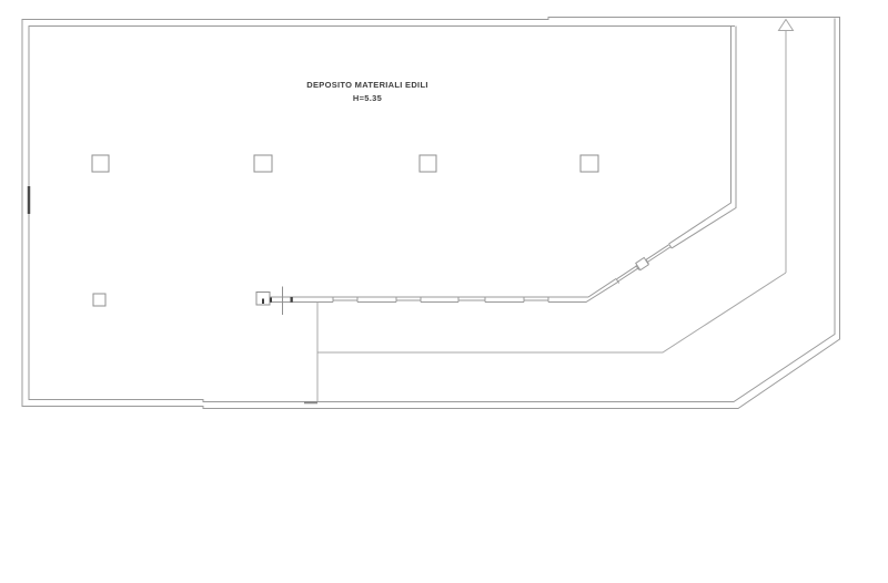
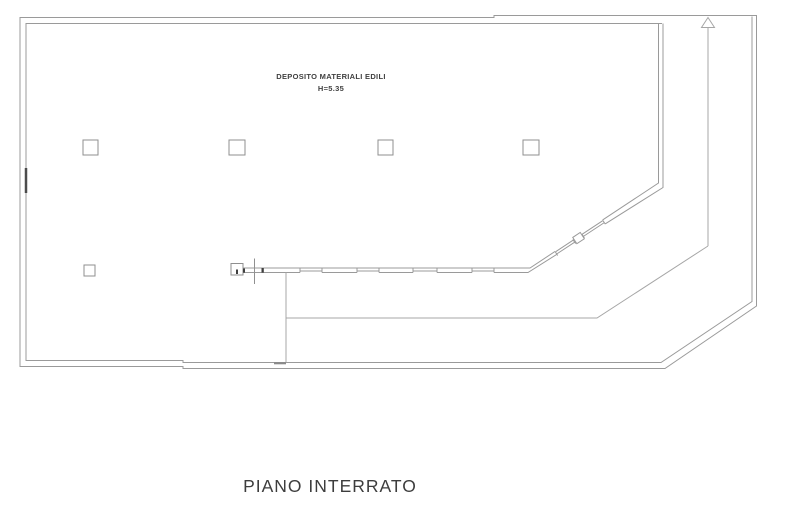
  DEPOSITO MATERIALI EDILI
  H=5.35
+ PIANO INTERRATO
